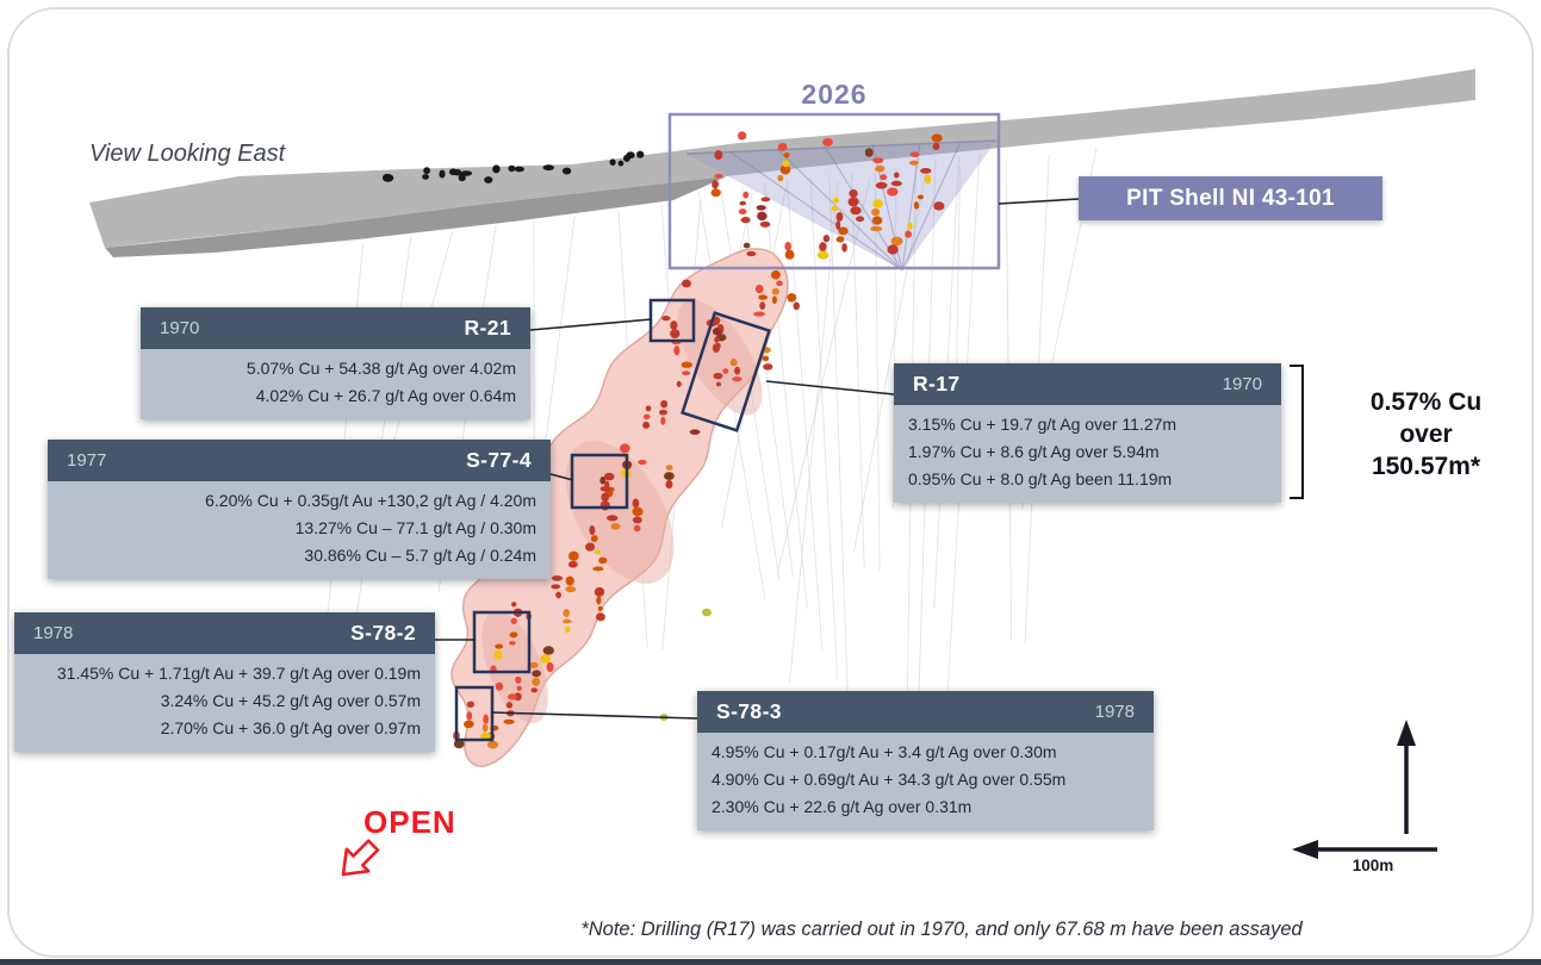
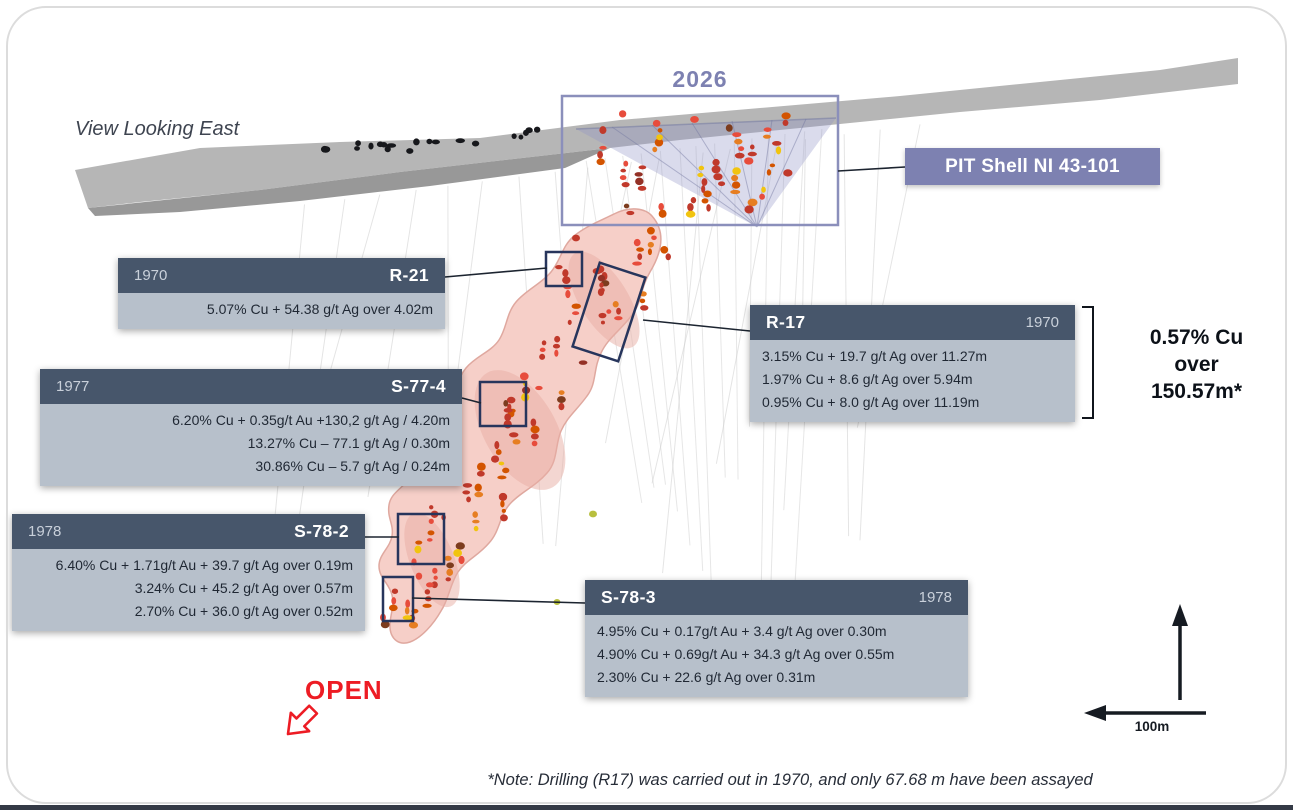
  View Looking East
  2026
  PIT Shell NI 43-101
  1970
  R-21
  5.07% Cu + 54.38 g/t Ag over 4.02m
- 4.02% Cu + 26.7 g/t Ag over 0.64m
  R-17
  1970
  3.15% Cu + 19.7 g/t Ag over 11.27m
  1.97% Cu + 8.6 g/t Ag over 5.94m
- 0.95% Cu + 8.0 g/t Ag been 11.19m
+ 0.95% Cu + 8.0 g/t Ag over 11.19m
  1977
  S-77-4
  6.20% Cu + 0.35g/t Au +130,2 g/t Ag / 4.20m
  13.27% Cu – 77.1 g/t Ag / 0.30m
  30.86% Cu – 5.7 g/t Ag / 0.24m
  1978
  S-78-2
- 31.45% Cu + 1.71g/t Au + 39.7 g/t Ag over 0.19m
+ 6.40% Cu + 1.71g/t Au + 39.7 g/t Ag over 0.19m
  3.24% Cu + 45.2 g/t Ag over 0.57m
- 2.70% Cu + 36.0 g/t Ag over 0.97m
+ 2.70% Cu + 36.0 g/t Ag over 0.52m
  S-78-3
  1978
  4.95% Cu + 0.17g/t Au + 3.4 g/t Ag over 0.30m
  4.90% Cu + 0.69g/t Au + 34.3 g/t Ag over 0.55m
  2.30% Cu + 22.6 g/t Ag over 0.31m
  0.57% Cu
  over
  150.57m*
  OPEN
  100m
  *Note: Drilling (R17) was carried out in 1970, and only 67.68 m have been assayed
